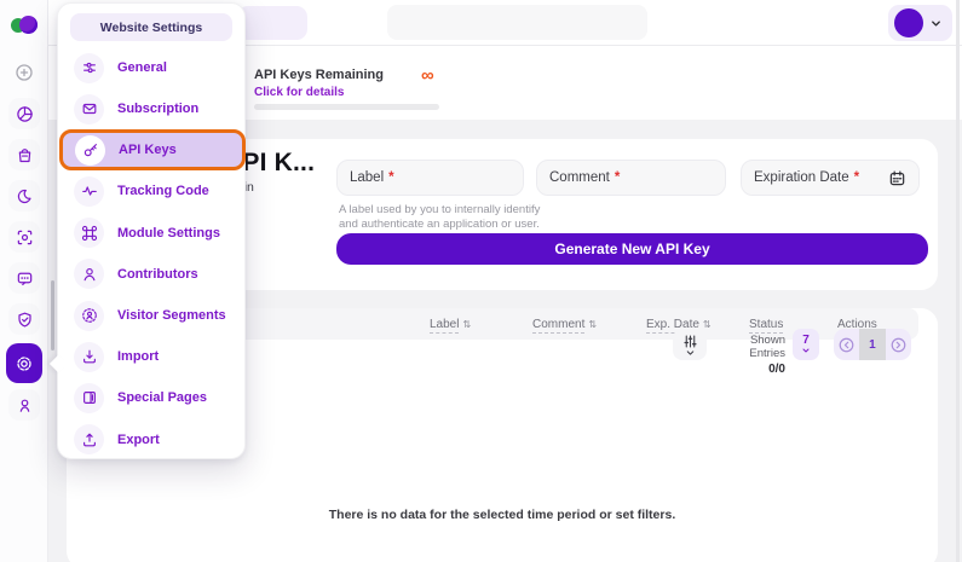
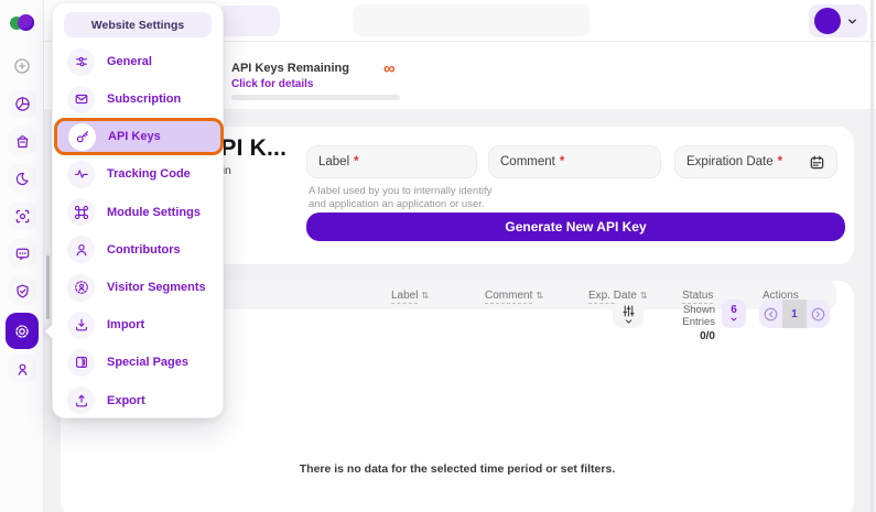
  API Keys Remaining
  Click for details
  ∞
  PI K...
  Label
  *
  Comment
  *
  Expiration Date
  *
- A label used by you to internally identify and authenticate an application or user.
+ A label used by you to internally identify and application an application or user.
  Generate New API Key
  Shown Entries
  0/0
- 7
+ 6
  1
  Label ⇅
  Comment ⇅
  Exp. Date ⇅
  Status
  Actions
  There is no data for the selected time period or set filters.
  Website Settings
  General
  Subscription
  API Keys
  Tracking Code
  Module Settings
  Contributors
  Visitor Segments
  Import
  Special Pages
  Export
